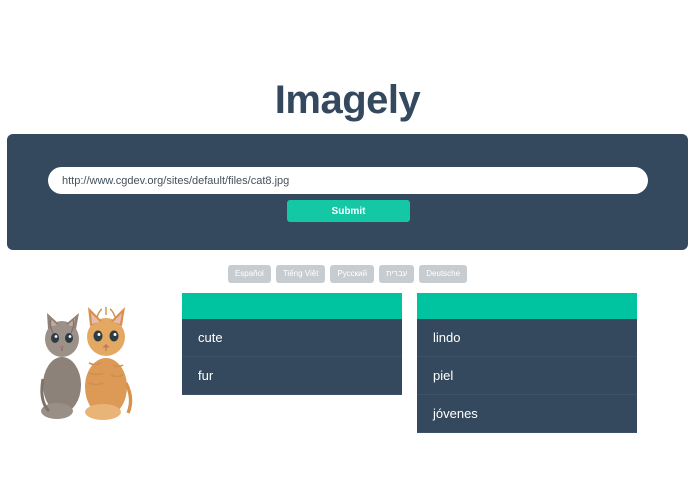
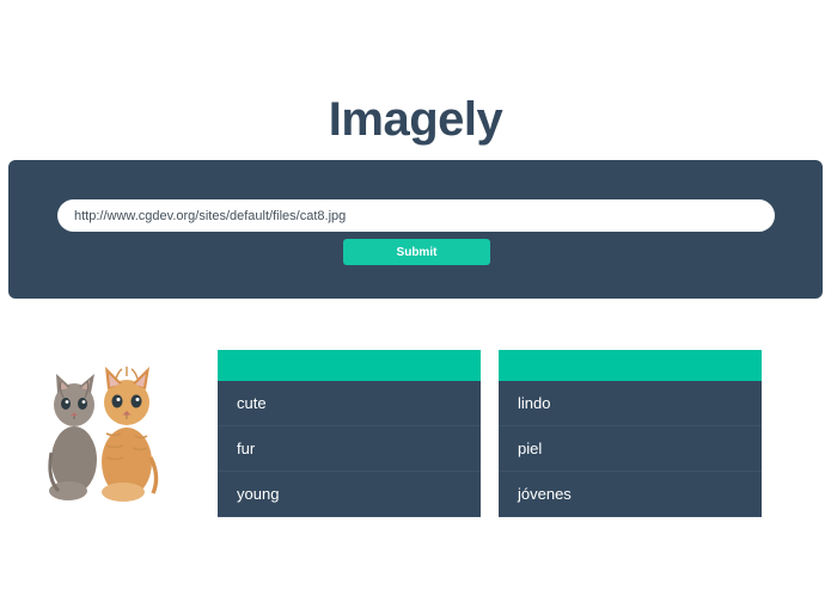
  Imagely
  http://www.cgdev.org/sites/default/files/cat8.jpg
  Submit
- Español
- Tiếng Việt
- Русский
- עברית
- Deutsche
  cute
  fur
+ young
  lindo
  piel
  jóvenes
